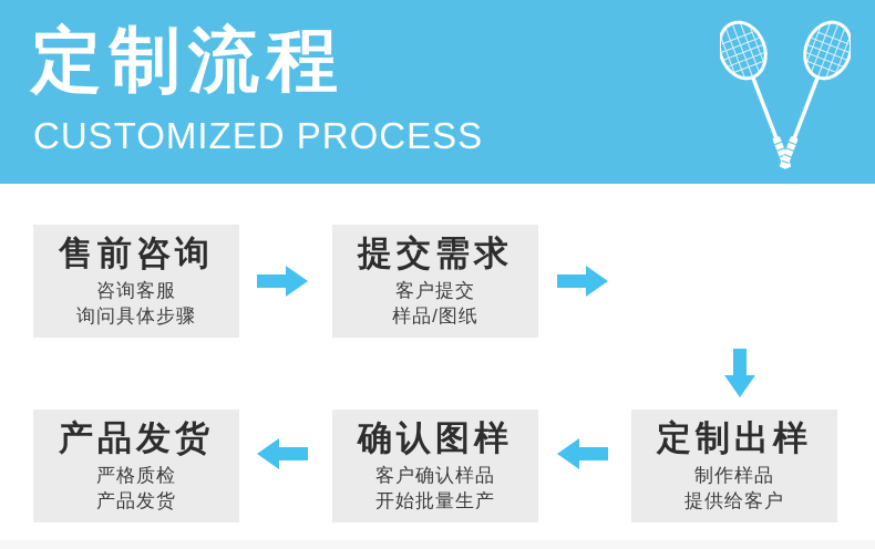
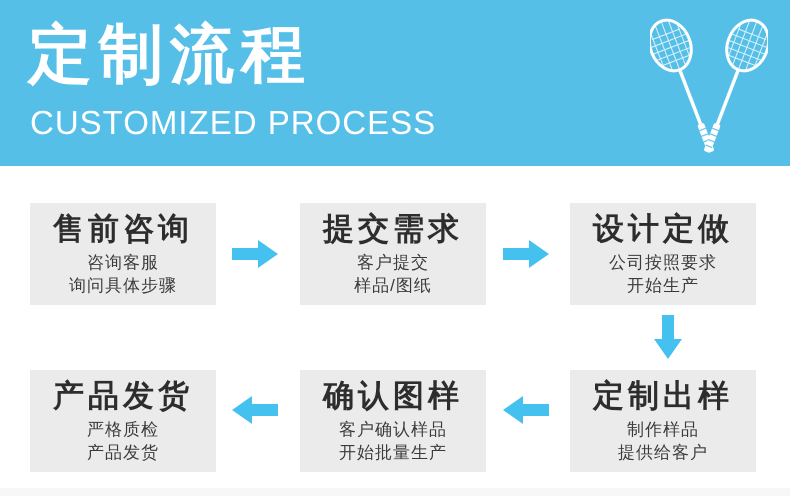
  定制流程
  CUSTOMIZED PROCESS
  售前咨询
  咨询客服
  询问具体步骤
  提交需求
  客户提交
  样品/图纸
+ 设计定做
+ 公司按照要求
+ 开始生产
  产品发货
  严格质检
  产品发货
  确认图样
  客户确认样品
  开始批量生产
  定制出样
  制作样品
  提供给客户
